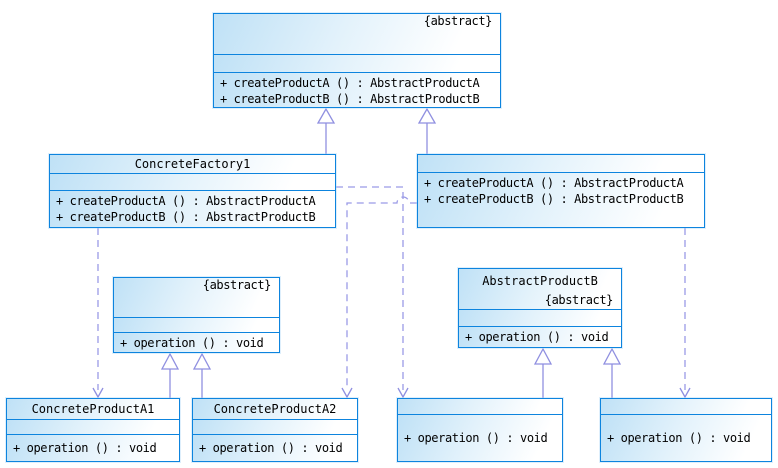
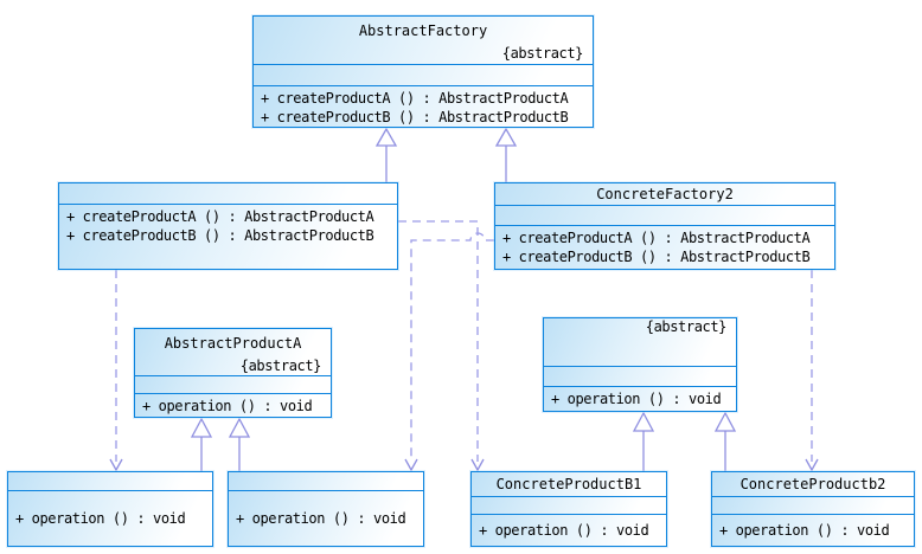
+ AbstractFactory
  {abstract}
  + createProductA () : AbstractProductA
  + createProductB () : AbstractProductB
- ConcreteFactory1
  + createProductA () : AbstractProductA
  + createProductB () : AbstractProductB
+ ConcreteFactory2
  + createProductA () : AbstractProductA
  + createProductB () : AbstractProductB
+ AbstractProductA
  {abstract}
  + operation () : void
- AbstractProductB
  {abstract}
  + operation () : void
- ConcreteProductA1
  + operation () : void
- ConcreteProductA2
  + operation () : void
+ ConcreteProductB1
  + operation () : void
+ ConcreteProductb2
  + operation () : void
